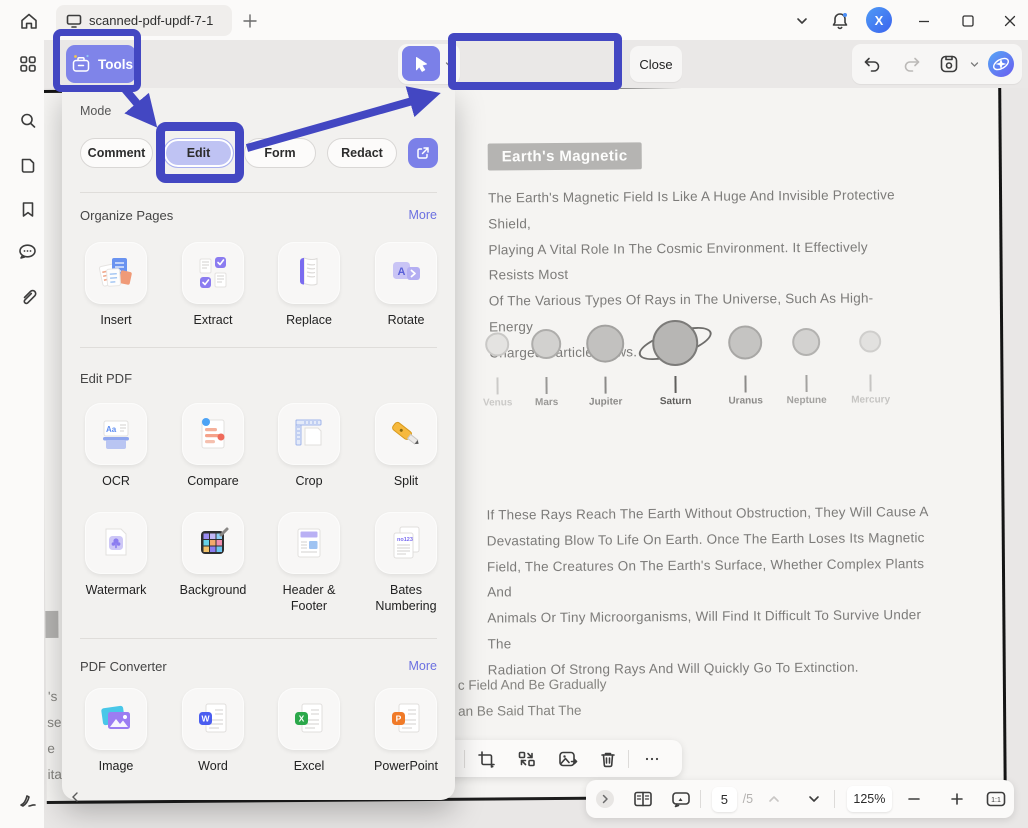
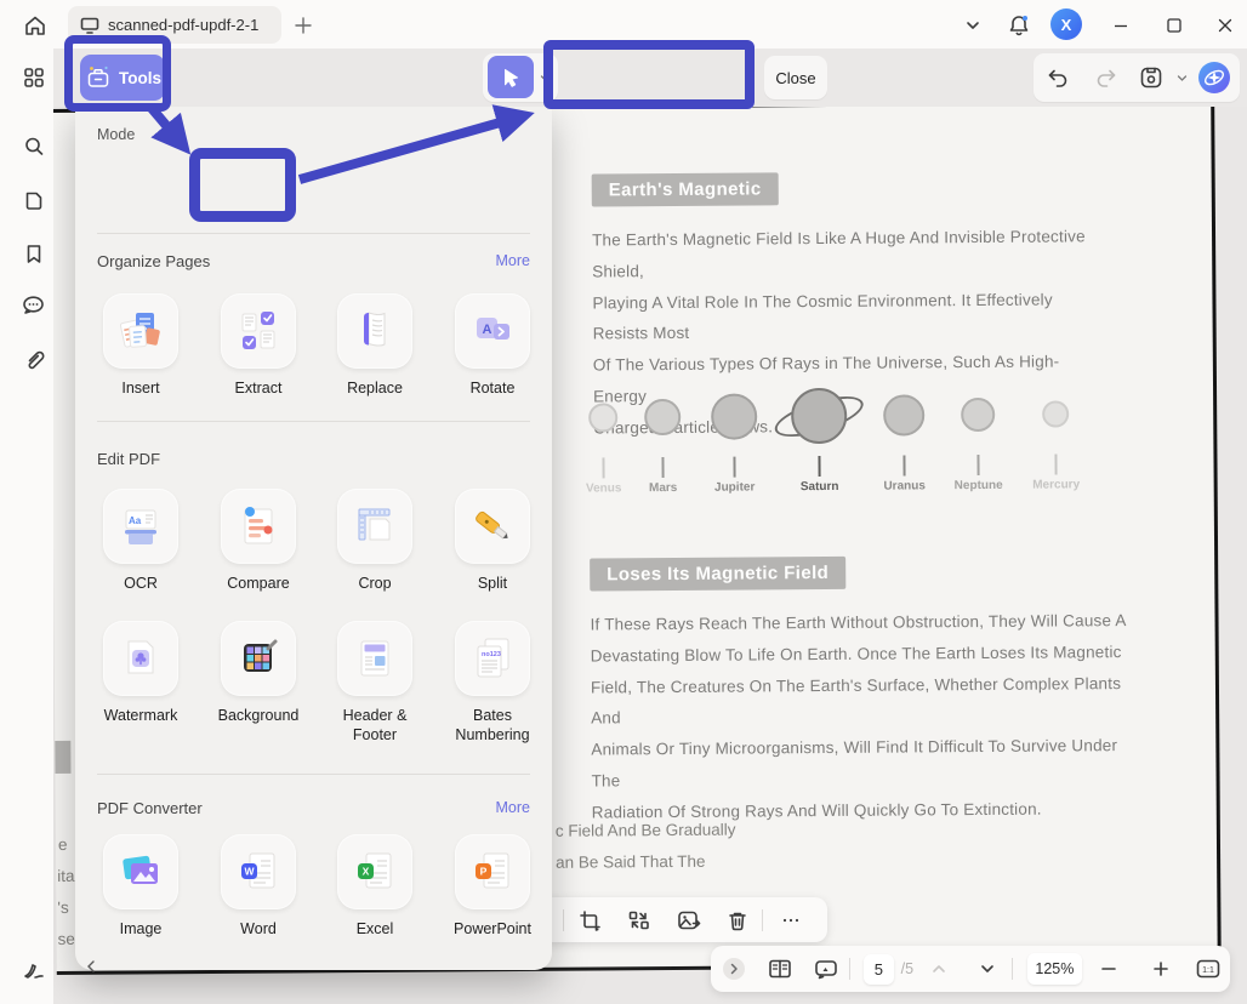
  Earth's Magnetic
  The Earth's Magnetic Field Is Like A Huge And Invisible Protective Shield,
  Playing A Vital Role In The Cosmic Environment. It Effectively Resists Most
  Of The Various Types Of Rays in The Universe, Such As High-Energy
  Venus
  Mars
  Jupiter
  Saturn
  Uranus
  Neptune
  Mercury
+ Loses Its Magnetic Field
  If These Rays Reach The Earth Without Obstruction, They Will Cause A
  Devastating Blow To Life On Earth. Once The Earth Loses Its Magnetic
  Field, The Creatures On The Earth's Surface, Whether Complex Plants And
  Animals Or Tiny Microorganisms, Will Find It Difficult To Survive Under The
  Radiation Of Strong Rays And Will Quickly Go To Extinction.
  c Field And Be Gradually
  an Be Said That The
- 's
+ e
- se
+ ita
- e
+ 's
- ita
+ se
  Mode
- Comment
- Edit
- Form
- Redact
  Organize Pages
  More
  Insert
  Extract
  Replace
  A
  Rotate
  Edit PDF
  Aa
  OCR
  Compare
  Crop
  Split
  Watermark
  Background
  Header & Footer
  Bates Numbering
  PDF Converter
  More
  Image
  W
  Word
  X
  Excel
  P
  PowerPoint
- scanned-pdf-updf-7-1
+ scanned-pdf-updf-2-1
  X
  Tools
  Close
  5
  /5
  125%
